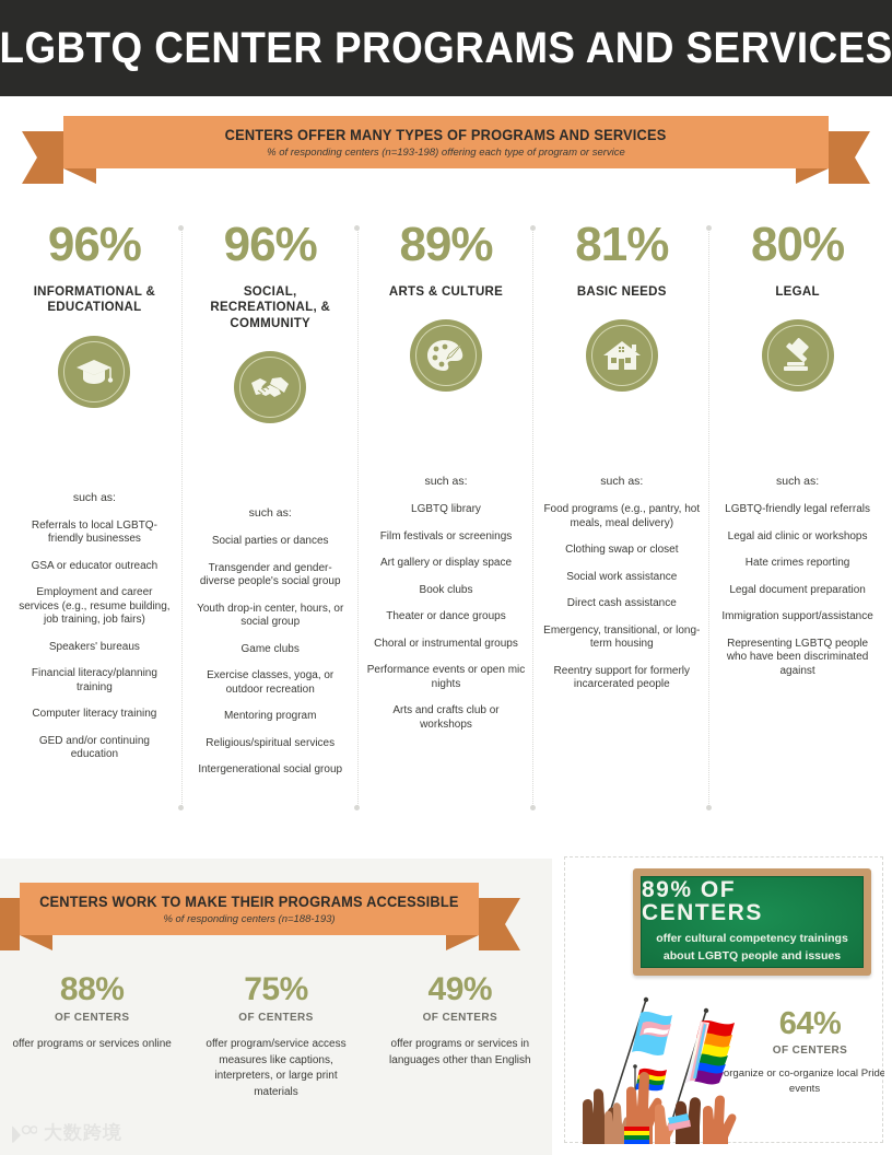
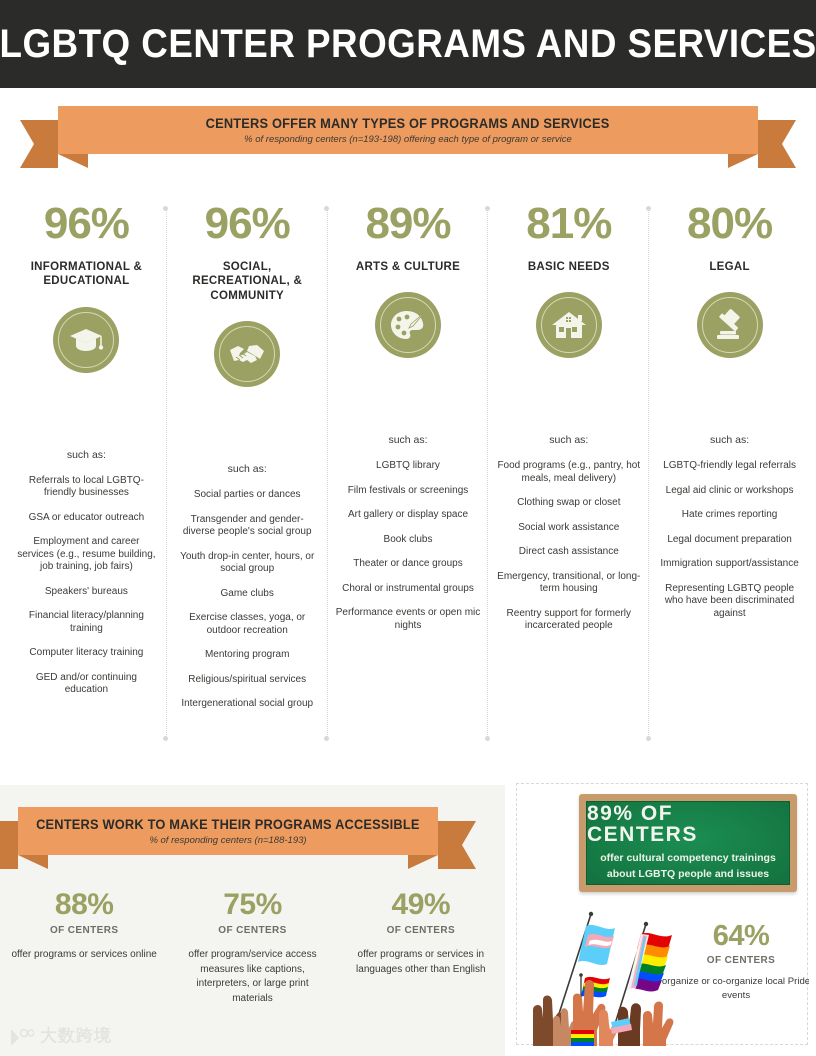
  LGBTQ CENTER PROGRAMS AND SERVICES
  CENTERS OFFER MANY TYPES OF PROGRAMS AND SERVICES
  % of responding centers (n=193-198) offering each type of program or service
  96%
  INFORMATIONAL & EDUCATIONAL
  such as:
  Referrals to local LGBTQ-friendly businesses
  GSA or educator outreach
  Employment and career services (e.g., resume building, job training, job fairs)
  Speakers' bureaus
  Financial literacy/planning training
  Computer literacy training
  GED and/or continuing education
  96%
  SOCIAL, RECREATIONAL, & COMMUNITY
  such as:
  Social parties or dances
  Transgender and gender-diverse people's social group
  Youth drop-in center, hours, or social group
  Game clubs
  Exercise classes, yoga, or outdoor recreation
  Mentoring program
  Religious/spiritual services
  Intergenerational social group
  89%
  ARTS & CULTURE
  such as:
  LGBTQ library
  Film festivals or screenings
  Art gallery or display space
  Book clubs
  Theater or dance groups
  Choral or instrumental groups
  Performance events or open mic nights
- Arts and crafts club or workshops
  81%
  BASIC NEEDS
  such as:
  Food programs (e.g., pantry, hot meals, meal delivery)
  Clothing swap or closet
  Social work assistance
  Direct cash assistance
  Emergency, transitional, or long-term housing
  Reentry support for formerly incarcerated people
  80%
  LEGAL
  such as:
  LGBTQ-friendly legal referrals
  Legal aid clinic or workshops
  Hate crimes reporting
  Legal document preparation
  Immigration support/assistance
  Representing LGBTQ people who have been discriminated against
  CENTERS WORK TO MAKE THEIR PROGRAMS ACCESSIBLE
  % of responding centers (n=188-193)
  88%
  OF CENTERS
  offer programs or services online
  75%
  OF CENTERS
  offer program/service access measures like captions, interpreters, or large print materials
  49%
  OF CENTERS
  offer programs or services in languages other than English
  89% OF CENTERS
  offer cultural competency trainings
  about LGBTQ people and issues
  64%
  OF CENTERS
  organize or co-organize local Pride events
